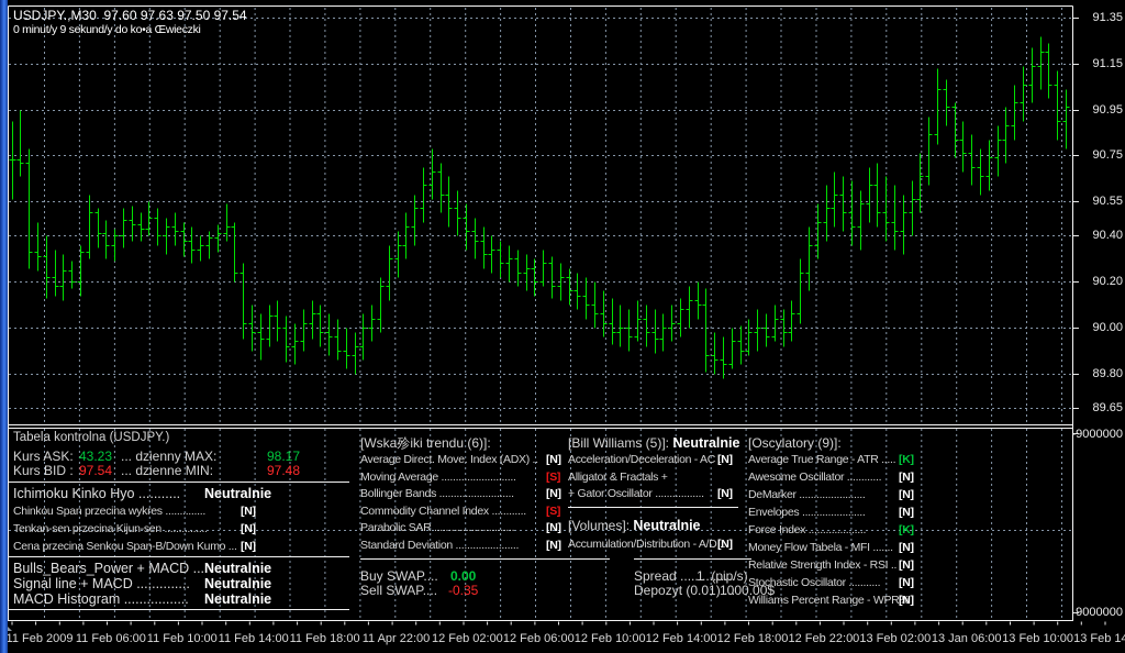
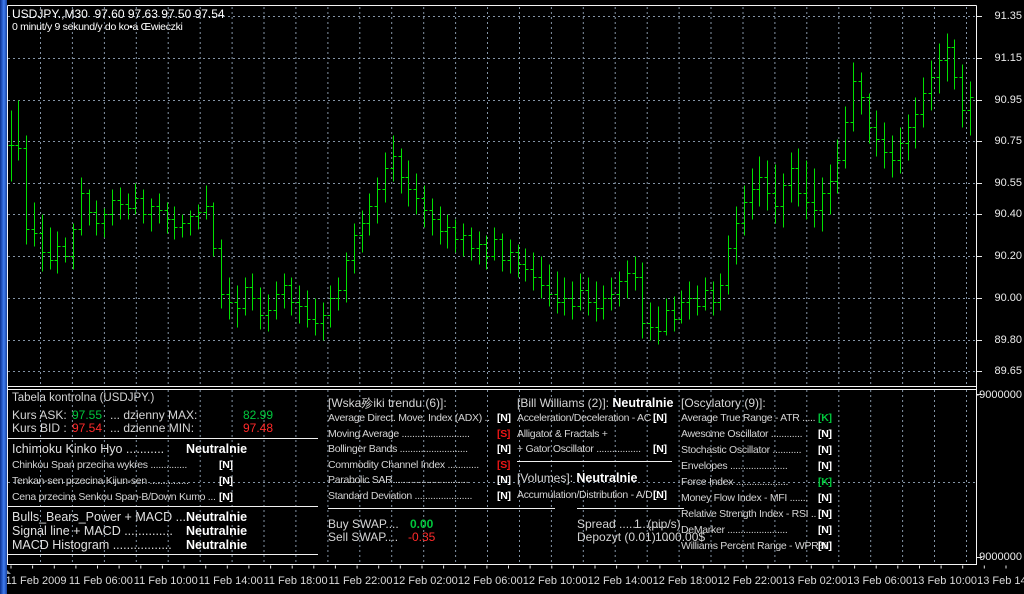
  USDJPY.,M30 97.60 97.63 97.50 97.54
  0 minut/y 9 sekund/y do ko•a Œwieczki
  -9000000
  9000000
  Tabela kontrolna (USDJPY.)
  Kurs ASK:
- 43.23
+ 97.55
  ... dzienny MAX:
- 98.17
+ 82.99
  Kurs BID :
  97.54
  ... dzienne MIN:
  97.48
  Ichimoku Kinko Hyo ...........
  Neutralnie
  [Wska殄iki trendu (6)]:
- [Bill Williams (5)]: Neutralnie
+ [Bill Williams (2)]: Neutralnie
  [Volumes]: Neutralnie
  [Oscylatory (9)]:
  Buy SWAP....
  0.00
  Sell SWAP....
  -0.35
  Spread ...............
  1 (pip/s)
  Depozyt (0.01) ...
  1000.00$
  Chinkou Span przecina wykres ..............
  [N]
  Tenkan-sen przecina Kijun-sen ...............
  [N]
  Cena przecina Senkou Span-B/Down Kumo ...
  [N]
  Bulls_Bears_Power + MACD ...
  Neutralnie
  Signal line + MACD ..............
  Neutralnie
  MACD Histogram .................
  Neutralnie
  Average Direct. Move. Index (ADX) ..
  [N]
  Moving Average ..........................
  [S]
  Bollinger Bands ..........................
  [N]
  Commodity Channel Index ............
  [S]
  Parabolic SAR ............................
  [N]
  Standard Deviation ......................
  [N]
  Acceleration/Deceleration - AC ..
  [N]
  Alligator & Fractals +
  + Gator Oscillator .................
  [N]
  Accumulation/Distribution - A/D ..
  [N]
  Average True Range - ATR .....
  [K]
  Awesome Oscillator ............
  [N]
- DeMarker .......................
+ Stochastic Oscillator ...........
  [N]
  Envelopes ......................
  [N]
  Force Index ....................
  [K]
- Money Flow Tabela - MFI .......
+ Money Flow Index - MFI .......
  [N]
  Relative Strength Index - RSI ..
  [N]
- Stochastic Oscillator ...........
+ DeMarker .......................
  [N]
  Williams Percent Range - WPR%
  [N]
  91.35
  91.15
  90.95
  90.75
  90.55
  90.40
  90.20
  90.00
  89.80
  89.65
  11 Feb 2009
  11 Feb 06:00
  11 Feb 10:00
  11 Feb 14:00
  11 Feb 18:00
- 11 Apr 22:00
+ 11 Feb 22:00
  12 Feb 02:00
  12 Feb 06:00
  12 Feb 10:00
  12 Feb 14:00
  12 Feb 18:00
  12 Feb 22:00
  13 Feb 02:00
- 13 Jan 06:00
+ 13 Feb 06:00
  13 Feb 10:00
